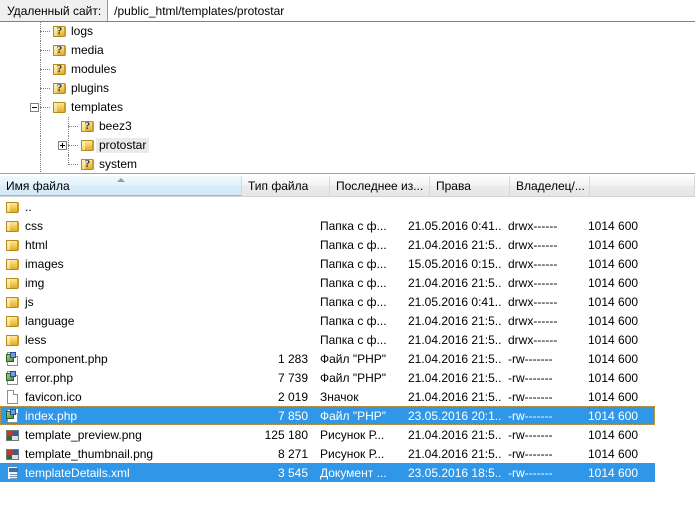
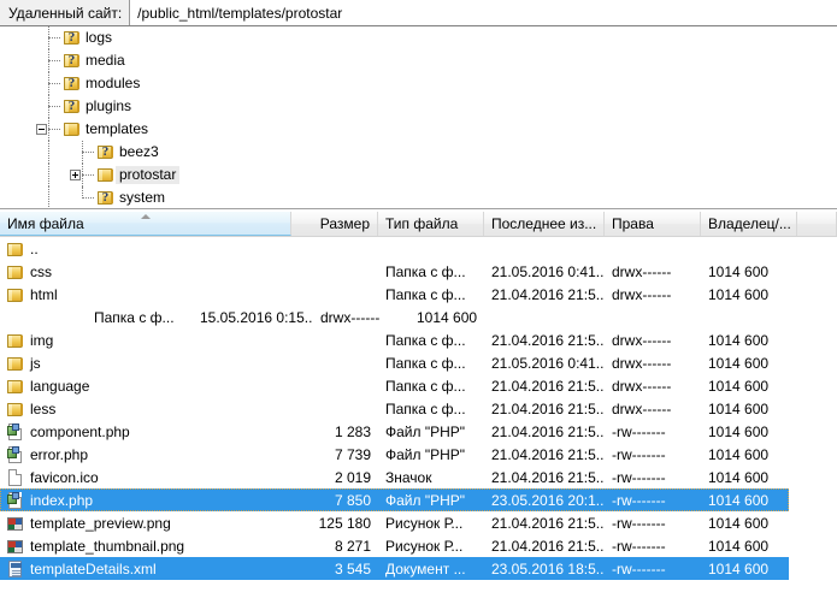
  Удаленный сайт:
  /public_html/templates/protostar
  ?
  logs
  ?
  media
  ?
  modules
  ?
  plugins
  templates
  ?
  beez3
  protostar
  ?
  system
  Имя файла
+ Размер
  Тип файла
  Последнее из...
  Права
  Владелец/...
  ..
  css
  Папка с ф...
  21.05.2016 0:41..
  drwx------
  1014 600
  html
  Папка с ф...
  21.04.2016 21:5..
  drwx------
  1014 600
- images
  Папка с ф...
  15.05.2016 0:15..
  drwx------
  1014 600
  img
  Папка с ф...
  21.04.2016 21:5..
  drwx------
  1014 600
  js
  Папка с ф...
  21.05.2016 0:41..
  drwx------
  1014 600
  language
  Папка с ф...
  21.04.2016 21:5..
  drwx------
  1014 600
  less
  Папка с ф...
  21.04.2016 21:5..
  drwx------
  1014 600
  component.php
  1 283
  Файл "PHP"
  21.04.2016 21:5..
  -rw-------
  1014 600
  error.php
  7 739
  Файл "PHP"
  21.04.2016 21:5..
  -rw-------
  1014 600
  favicon.ico
  2 019
  Значок
  21.04.2016 21:5..
  -rw-------
  1014 600
  index.php
  7 850
  Файл "PHP"
  23.05.2016 20:1..
  -rw-------
  1014 600
  template_preview.png
  125 180
  Рисунок Р...
  21.04.2016 21:5..
  -rw-------
  1014 600
  template_thumbnail.png
  8 271
  Рисунок Р...
  21.04.2016 21:5..
  -rw-------
  1014 600
  templateDetails.xml
  3 545
  Документ ...
  23.05.2016 18:5..
  -rw-------
  1014 600
